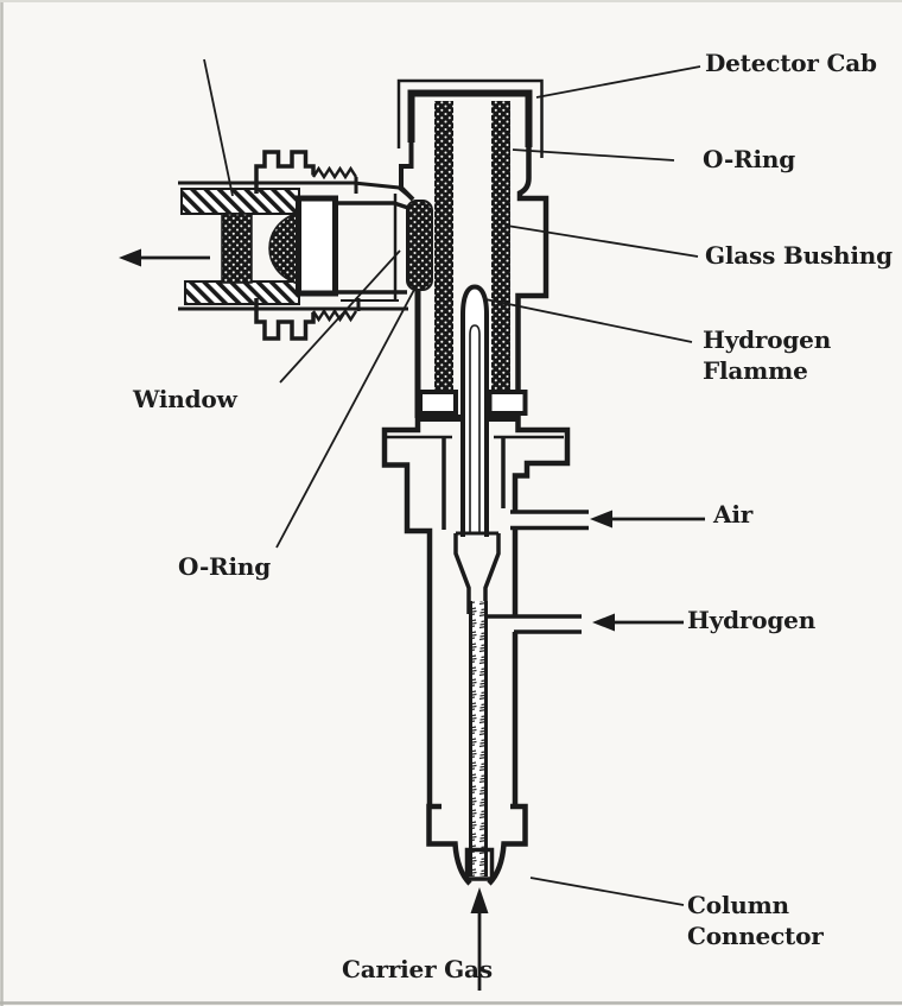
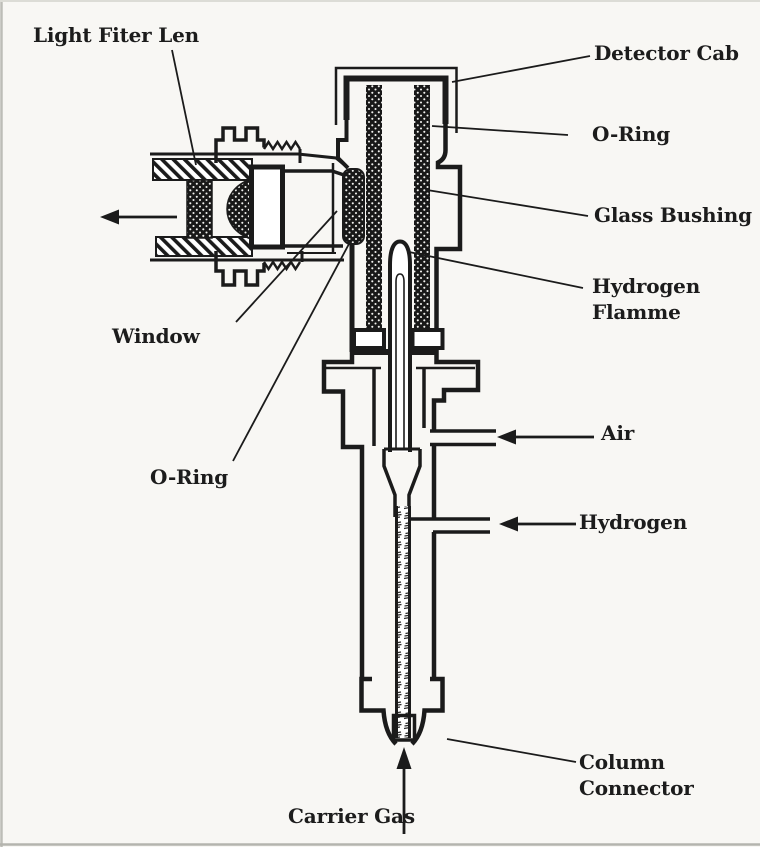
+ Light Fiter Len
  Detector Cab
  O-Ring
  Glass Bushing
  Hydrogen
  Flamme
  Window
  O-Ring
  Air
  Hydrogen
  Column
  Connector
  Carrier Gas
